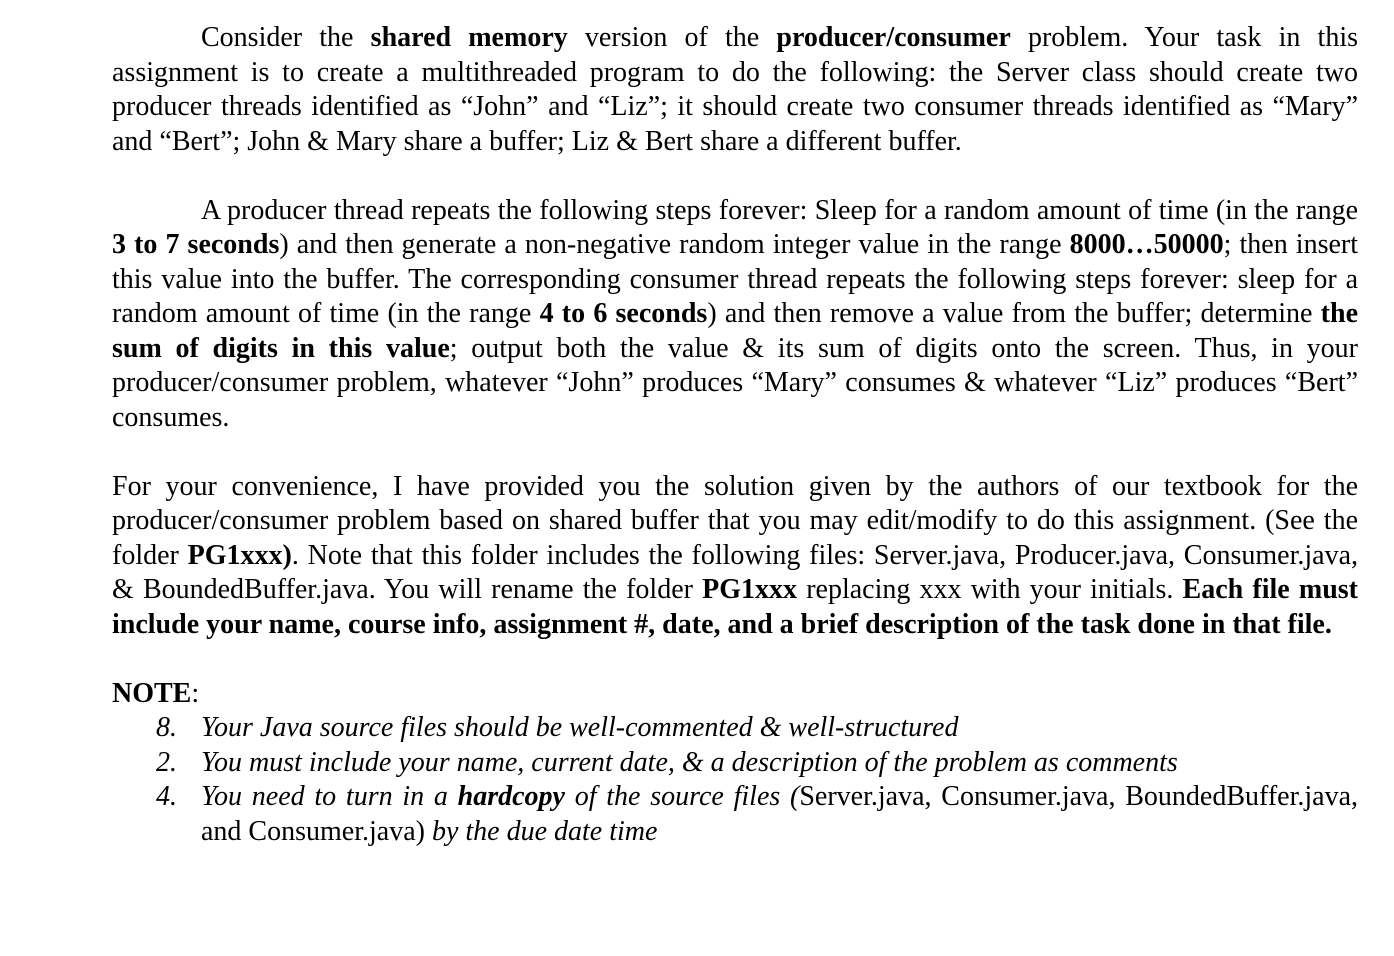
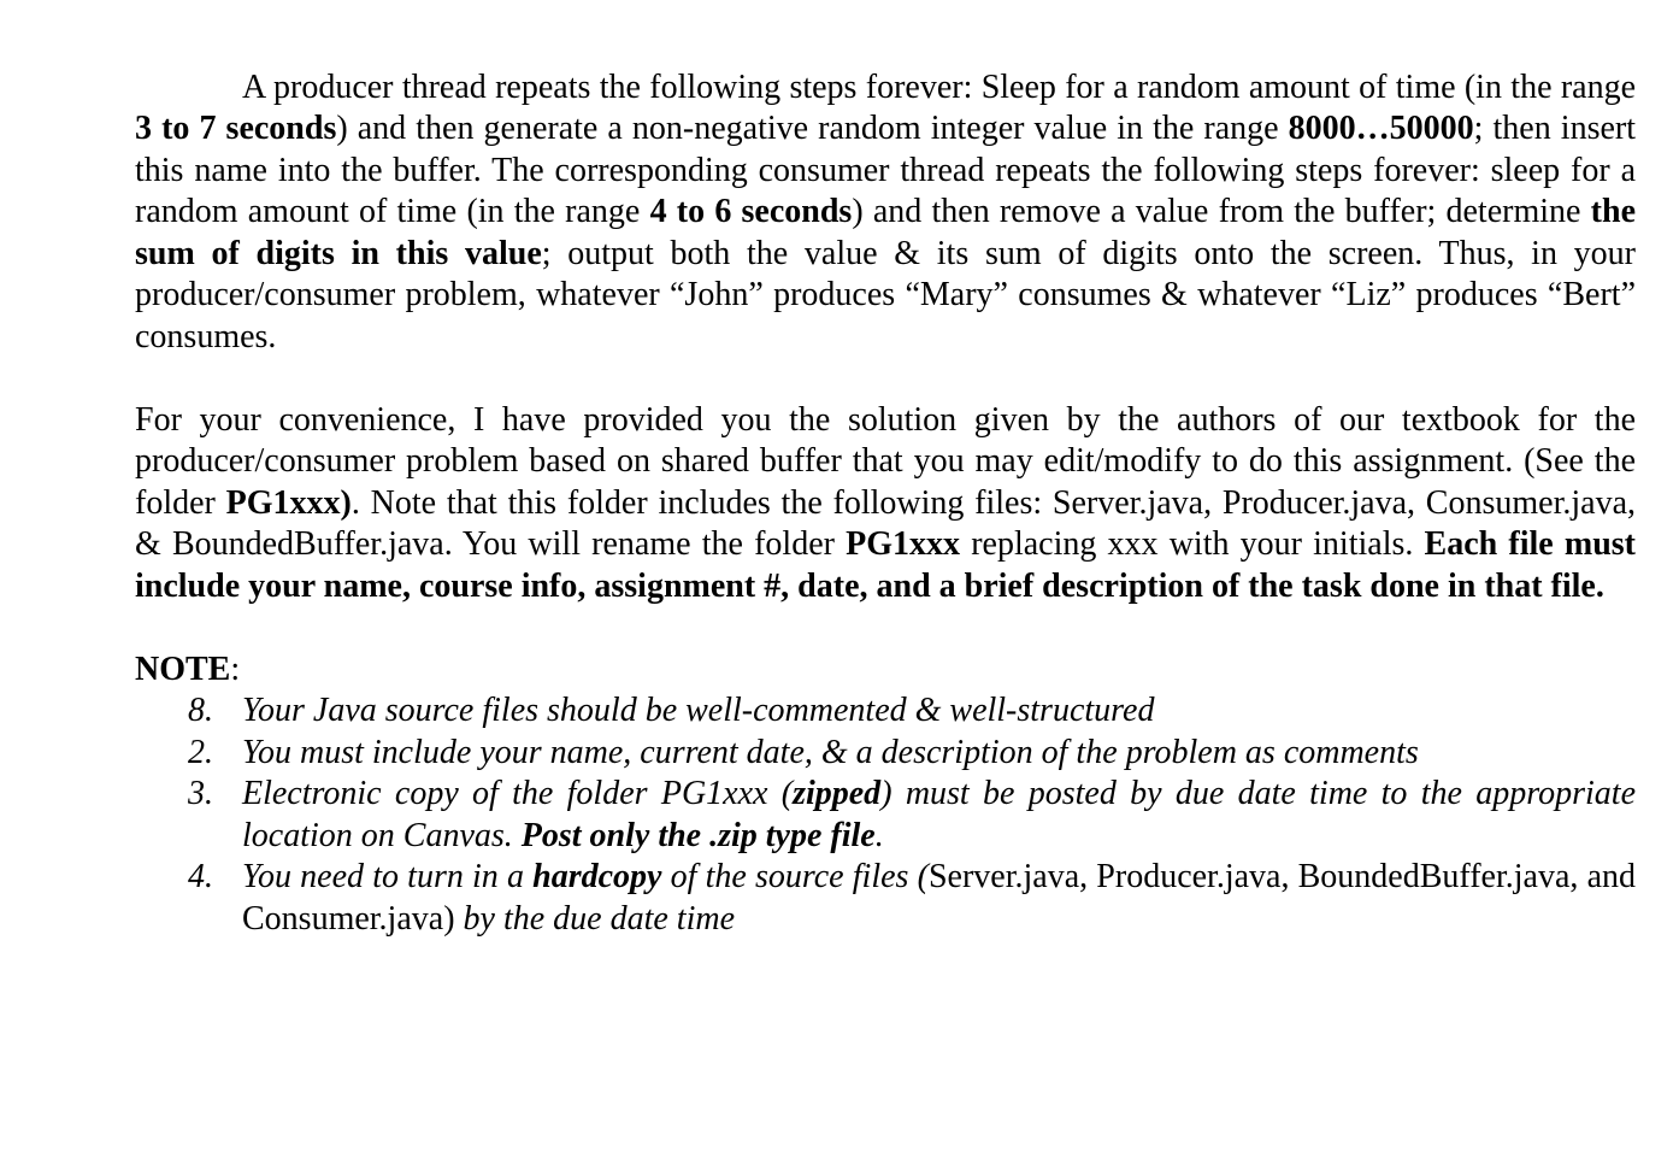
- Consider the shared memory version of the producer/consumer problem. Your task in this assignment is to create a multithreaded program to do the following: the Server class should create two producer threads identified as “John” and “Liz”; it should create two consumer threads identified as “Mary” and “Bert”; John & Mary share a buffer; Liz & Bert share a different buffer.
- A producer thread repeats the following steps forever: Sleep for a random amount of time (in the range 3 to 7 seconds) and then generate a non-negative random integer value in the range 8000…50000; then insert this value into the buffer. The corresponding consumer thread repeats the following steps forever: sleep for a random amount of time (in the range 4 to 6 seconds) and then remove a value from the buffer; determine the sum of digits in this value; output both the value & its sum of digits onto the screen. Thus, in your producer/consumer problem, whatever “John” produces “Mary” consumes & whatever “Liz” produces “Bert” consumes.
+ A producer thread repeats the following steps forever: Sleep for a random amount of time (in the range 3 to 7 seconds) and then generate a non-negative random integer value in the range 8000…50000; then insert this name into the buffer. The corresponding consumer thread repeats the following steps forever: sleep for a random amount of time (in the range 4 to 6 seconds) and then remove a value from the buffer; determine the sum of digits in this value; output both the value & its sum of digits onto the screen. Thus, in your producer/consumer problem, whatever “John” produces “Mary” consumes & whatever “Liz” produces “Bert” consumes.
  For your convenience, I have provided you the solution given by the authors of our textbook for the producer/consumer problem based on shared buffer that you may edit/modify to do this assignment. (See the folder PG1xxx). Note that this folder includes the following files: Server.java, Producer.java, Consumer.java, & BoundedBuffer.java. You will rename the folder PG1xxx replacing xxx with your initials. Each file must include your name, course info, assignment #, date, and a brief description of the task done in that file.
  NOTE:
  8.
  Your Java source files should be well-commented & well-structured
  2.
  You must include your name, current date, & a description of the problem as comments
+ 3.
+ Electronic copy of the folder PG1xxx (zipped) must be posted by due date time to the appropriate location on Canvas. Post only the .zip type file.
  4.
- You need to turn in a hardcopy of the source files (Server.java, Consumer.java, BoundedBuffer.java, and Consumer.java) by the due date time
+ You need to turn in a hardcopy of the source files (Server.java, Producer.java, BoundedBuffer.java, and Consumer.java) by the due date time
